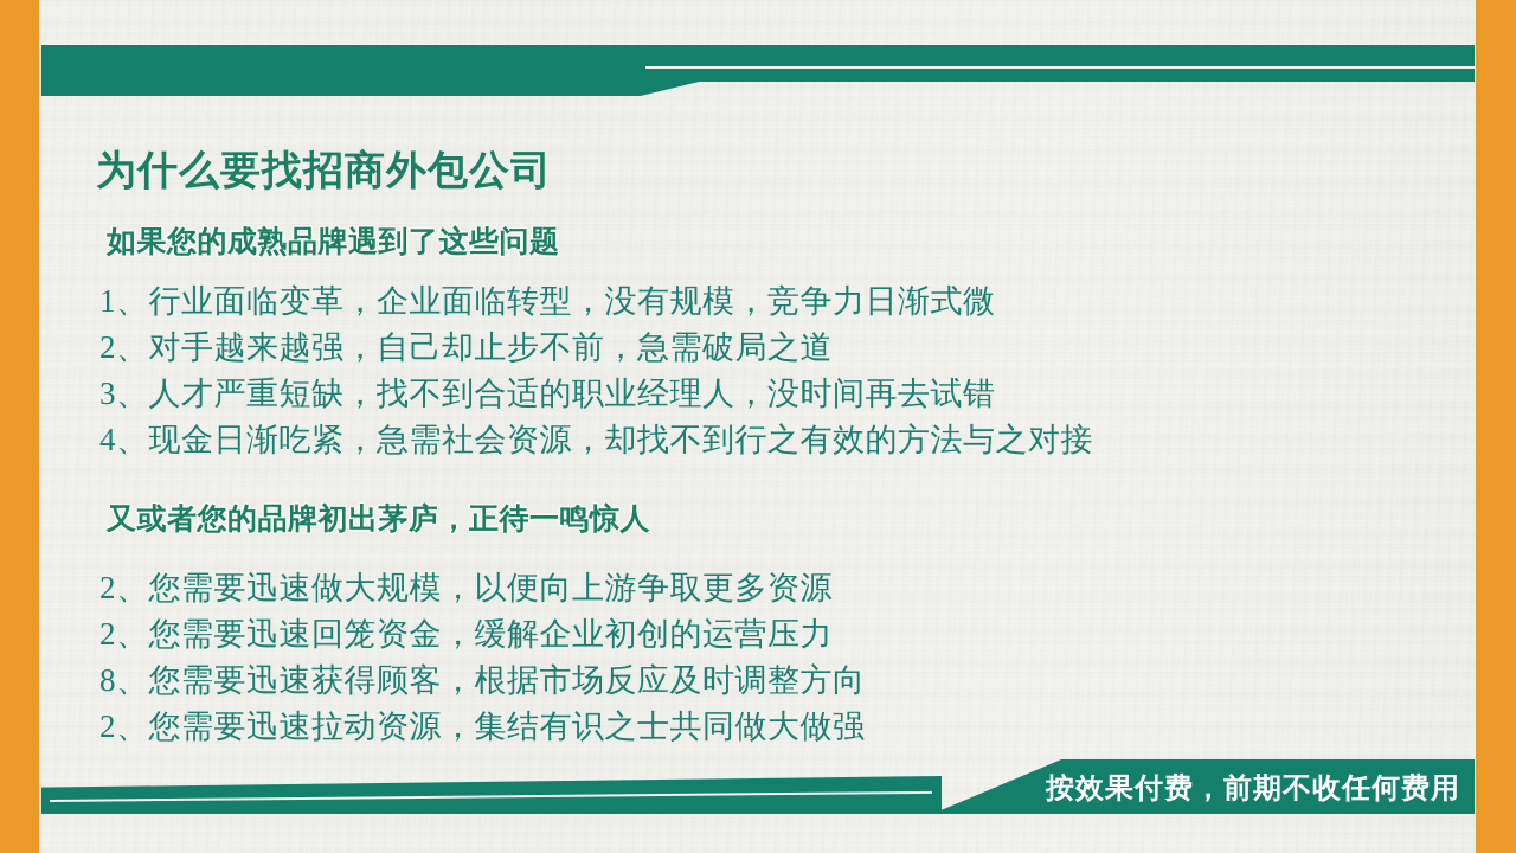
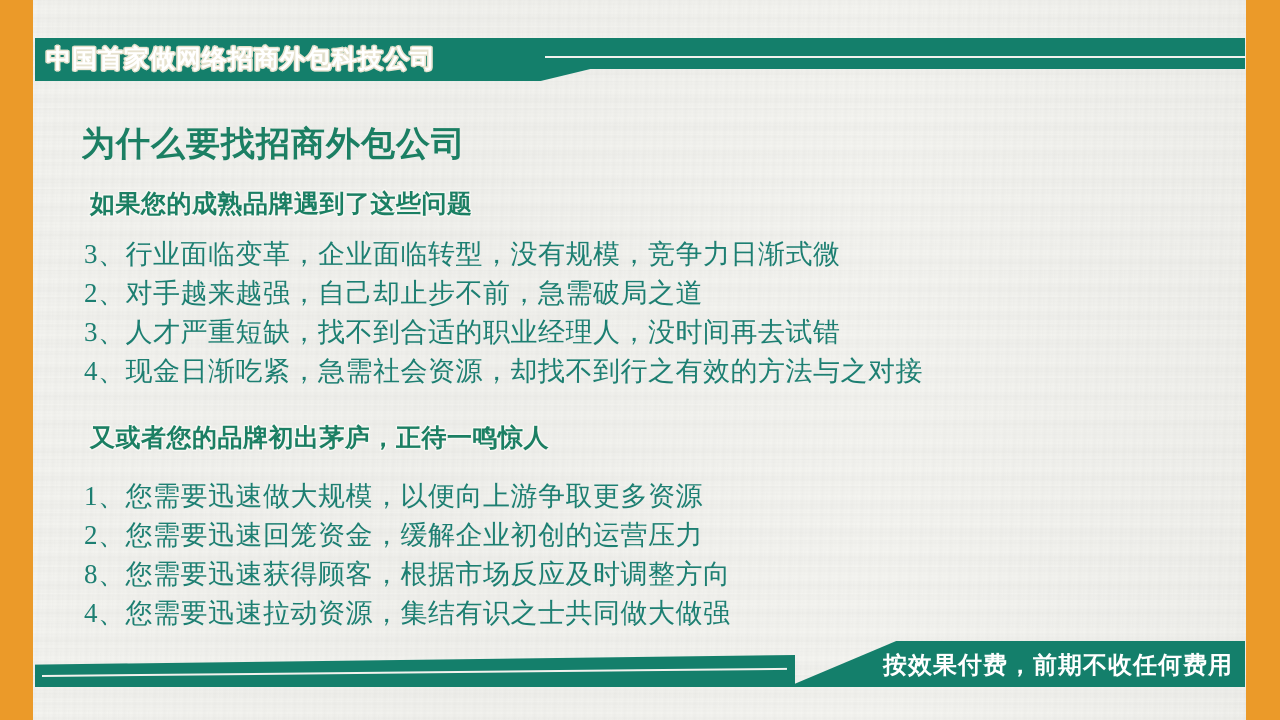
+ 中国首家做网络招商外包科技公司
  为什么要找招商外包公司
  如果您的成熟品牌遇到了这些问题
- 1、行业面临变革，企业面临转型，没有规模，竞争力日渐式微
+ 3、行业面临变革，企业面临转型，没有规模，竞争力日渐式微
  2、对手越来越强，自己却止步不前，急需破局之道
  3、人才严重短缺，找不到合适的职业经理人，没时间再去试错
  4、现金日渐吃紧，急需社会资源，却找不到行之有效的方法与之对接
  又或者您的品牌初出茅庐，正待一鸣惊人
- 2、您需要迅速做大规模，以便向上游争取更多资源
+ 1、您需要迅速做大规模，以便向上游争取更多资源
  2、您需要迅速回笼资金，缓解企业初创的运营压力
  8、您需要迅速获得顾客，根据市场反应及时调整方向
- 2、您需要迅速拉动资源，集结有识之士共同做大做强
+ 4、您需要迅速拉动资源，集结有识之士共同做大做强
  按效果付费，前期不收任何费用
